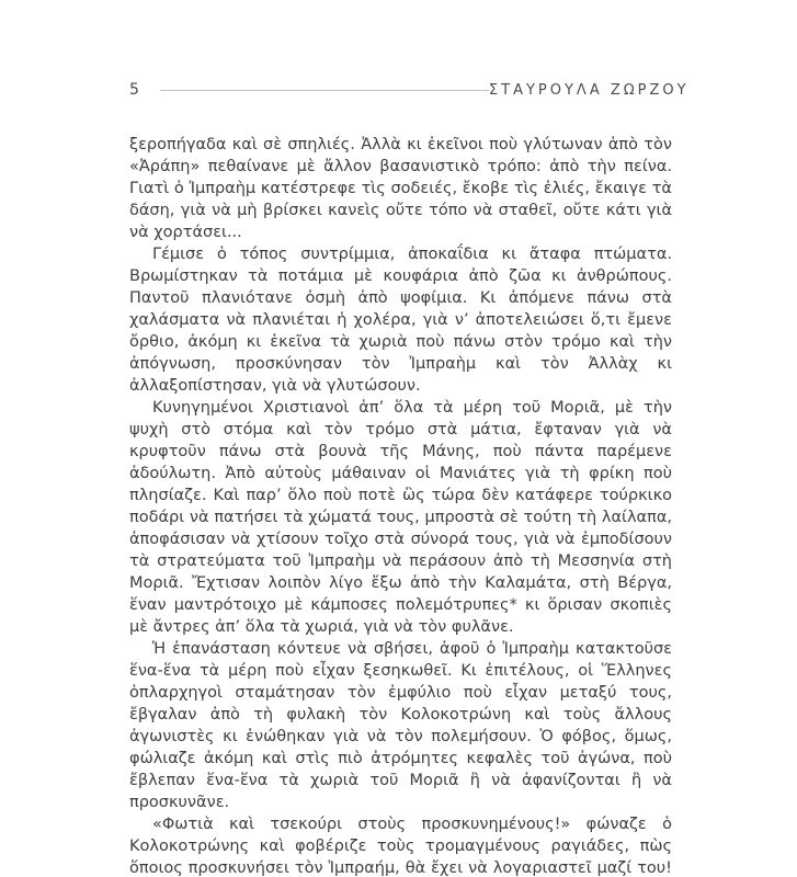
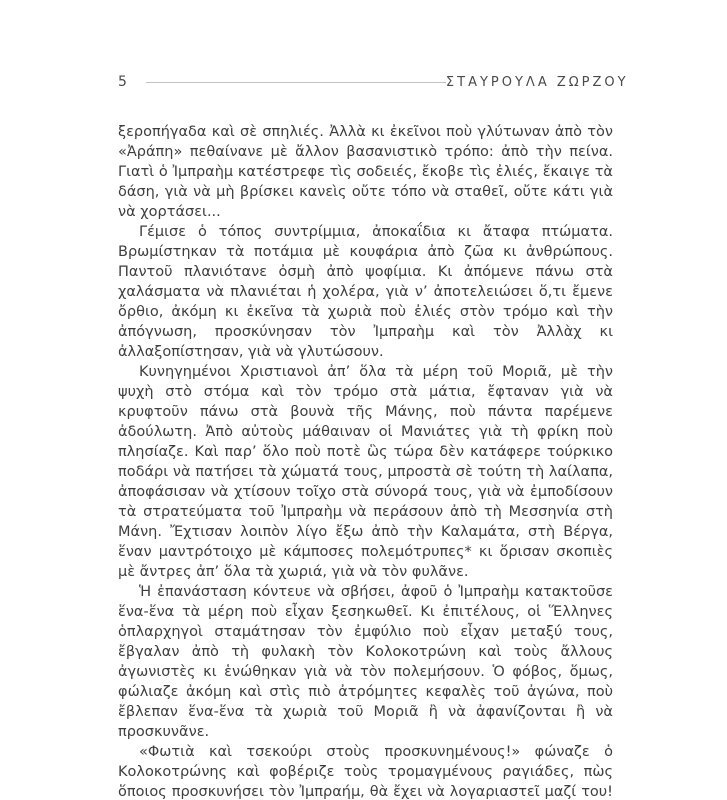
  5
  ΣΤΑΥΡΟΥΛΑ ΖΩΡΖΟΥ
  ξεροπήγαδα καὶ σὲ σπηλιές. Ἀλλὰ κι ἐκεῖνοι ποὺ γλύτωναν ἀπὸ τὸν «Ἀράπη» πεθαίνανε μὲ ἄλλον βασανιστικὸ τρόπο: ἀπὸ τὴν πείνα. Γιατὶ ὁ Ἰμπραὴμ κατέστρεφε τὶς σοδειές, ἔκοβε τὶς ἐλιές, ἔκαιγε τὰ δάση, γιὰ νὰ μὴ βρίσκει κανεὶς οὔτε τόπο νὰ σταθεῖ, οὔτε κάτι γιὰ νὰ χορτάσει...
- Γέμισε ὁ τόπος συντρίμμια, ἀποκαΐδια κι ἄταφα πτώματα. Βρωμίστηκαν τὰ ποτάμια μὲ κουφάρια ἀπὸ ζῶα κι ἀνθρώπους. Παντοῦ πλανιότανε ὀσμὴ ἀπὸ ψοφίμια. Κι ἀπόμενε πάνω στὰ χαλάσματα νὰ πλανιέται ἡ χολέρα, γιὰ ν’ ἀποτελειώσει ὅ,τι ἔμενε ὄρθιο, ἀκόμη κι ἐκεῖνα τὰ χωριὰ ποὺ πάνω στὸν τρόμο καὶ τὴν ἀπόγνωση, προσκύνησαν τὸν Ἰμπραὴμ καὶ τὸν Ἀλλὰχ κι ἀλλαξοπίστησαν, γιὰ νὰ γλυτώσουν.
+ Γέμισε ὁ τόπος συντρίμμια, ἀποκαΐδια κι ἄταφα πτώματα. Βρωμίστηκαν τὰ ποτάμια μὲ κουφάρια ἀπὸ ζῶα κι ἀνθρώπους. Παντοῦ πλανιότανε ὀσμὴ ἀπὸ ψοφίμια. Κι ἀπόμενε πάνω στὰ χαλάσματα νὰ πλανιέται ἡ χολέρα, γιὰ ν’ ἀποτελειώσει ὅ,τι ἔμενε ὄρθιο, ἀκόμη κι ἐκεῖνα τὰ χωριὰ ποὺ ἐλιές στὸν τρόμο καὶ τὴν ἀπόγνωση, προσκύνησαν τὸν Ἰμπραὴμ καὶ τὸν Ἀλλὰχ κι ἀλλαξοπίστησαν, γιὰ νὰ γλυτώσουν.
- Κυνηγημένοι Χριστιανοὶ ἀπ’ ὅλα τὰ μέρη τοῦ Μοριᾶ, μὲ τὴν ψυχὴ στὸ στόμα καὶ τὸν τρόμο στὰ μάτια, ἔφταναν γιὰ νὰ κρυφτοῦν πάνω στὰ βουνὰ τῆς Μάνης, ποὺ πάντα παρέμενε ἀδούλωτη. Ἀπὸ αὐτοὺς μάθαιναν οἱ Μανιάτες γιὰ τὴ φρίκη ποὺ πλησίαζε. Καὶ παρ’ ὅλο ποὺ ποτὲ ὣς τώρα δὲν κατάφερε τούρκικο ποδάρι νὰ πατήσει τὰ χώματά τους, μπροστὰ σὲ τούτη τὴ λαίλαπα, ἀποφάσισαν νὰ χτίσουν τοῖχο στὰ σύνορά τους, γιὰ νὰ ἐμποδίσουν τὰ στρατεύματα τοῦ Ἰμπραὴμ νὰ περάσουν ἀπὸ τὴ Μεσσηνία στὴ Μοριᾶ. Ἔχτισαν λοιπὸν λίγο ἔξω ἀπὸ τὴν Καλαμάτα, στὴ Βέργα, ἕναν μαντρότοιχο μὲ κάμποσες πολεμότρυπες* κι ὅρισαν σκοπιὲς μὲ ἄντρες ἀπ’ ὅλα τὰ χωριά, γιὰ νὰ τὸν φυλᾶνε.
+ Κυνηγημένοι Χριστιανοὶ ἀπ’ ὅλα τὰ μέρη τοῦ Μοριᾶ, μὲ τὴν ψυχὴ στὸ στόμα καὶ τὸν τρόμο στὰ μάτια, ἔφταναν γιὰ νὰ κρυφτοῦν πάνω στὰ βουνὰ τῆς Μάνης, ποὺ πάντα παρέμενε ἀδούλωτη. Ἀπὸ αὐτοὺς μάθαιναν οἱ Μανιάτες γιὰ τὴ φρίκη ποὺ πλησίαζε. Καὶ παρ’ ὅλο ποὺ ποτὲ ὣς τώρα δὲν κατάφερε τούρκικο ποδάρι νὰ πατήσει τὰ χώματά τους, μπροστὰ σὲ τούτη τὴ λαίλαπα, ἀποφάσισαν νὰ χτίσουν τοῖχο στὰ σύνορά τους, γιὰ νὰ ἐμποδίσουν τὰ στρατεύματα τοῦ Ἰμπραὴμ νὰ περάσουν ἀπὸ τὴ Μεσσηνία στὴ Μάνη. Ἔχτισαν λοιπὸν λίγο ἔξω ἀπὸ τὴν Καλαμάτα, στὴ Βέργα, ἕναν μαντρότοιχο μὲ κάμποσες πολεμότρυπες* κι ὅρισαν σκοπιὲς μὲ ἄντρες ἀπ’ ὅλα τὰ χωριά, γιὰ νὰ τὸν φυλᾶνε.
  Ἡ ἐπανάσταση κόντευε νὰ σβήσει, ἀφοῦ ὁ Ἰμπραὴμ κατακτοῦσε ἕνα-ἕνα τὰ μέρη ποὺ εἶχαν ξεσηκωθεῖ. Κι ἐπιτέλους, οἱ Ἕλληνες ὁπλαρχηγοὶ σταμάτησαν τὸν ἐμφύλιο ποὺ εἶχαν μεταξύ τους, ἔβγαλαν ἀπὸ τὴ φυλακὴ τὸν Κολοκοτρώνη καὶ τοὺς ἄλλους ἀγωνιστὲς κι ἑνώθηκαν γιὰ νὰ τὸν πολεμήσουν. Ὁ φόβος, ὅμως, φώλιαζε ἀκόμη καὶ στὶς πιὸ ἀτρόμητες κεφαλὲς τοῦ ἀγώνα, ποὺ ἔβλεπαν ἕνα-ἕνα τὰ χωριὰ τοῦ Μοριᾶ ἢ νὰ ἀφανίζονται ἢ νὰ προσκυνᾶνε.
  «Φωτιὰ καὶ τσεκούρι στοὺς προσκυνημένους!» φώναζε ὁ Κολοκοτρώνης καὶ φοβέριζε τοὺς τρομαγμένους ραγιάδες, πὼς ὅποιος προσκυνήσει τὸν Ἰμπραήμ, θὰ ἔχει νὰ λογαριαστεῖ μαζί του!
